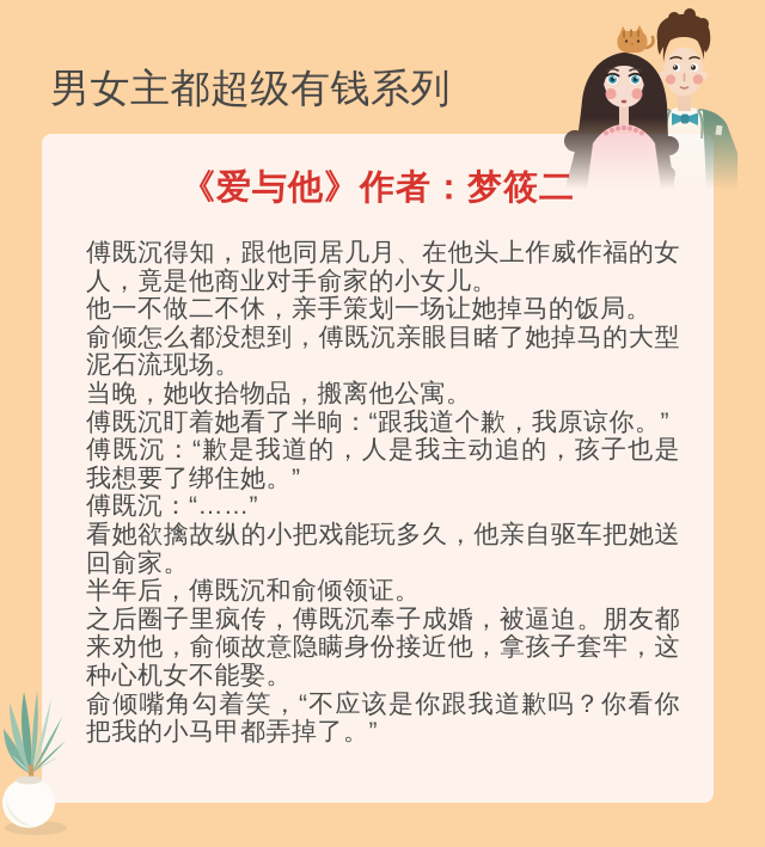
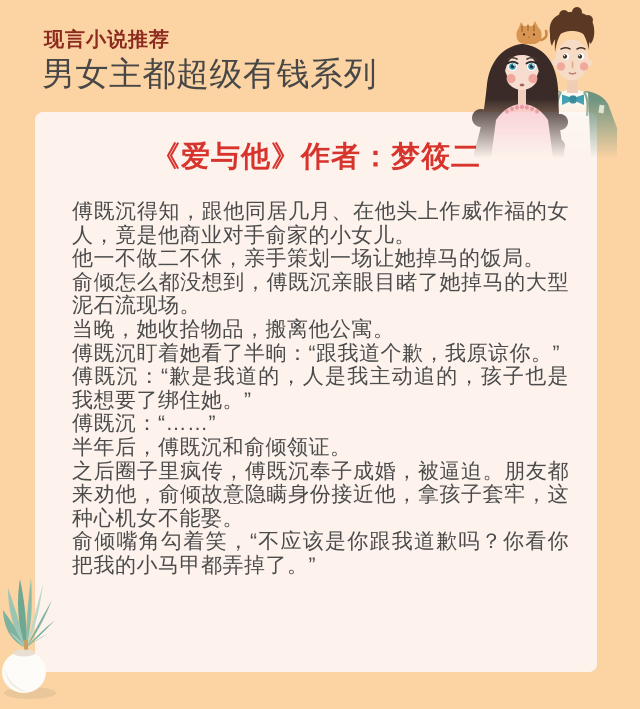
+ 现言小说推荐
  男女主都超级有钱系列
  《爱与他》作者：梦筱二
  傅既沉得知，跟他同居几月、在他头上作威作福的女人，竟是他商业对手俞家的小女儿。
  他一不做二不休，亲手策划一场让她掉马的饭局。
  俞倾怎么都没想到，傅既沉亲眼目睹了她掉马的大型泥石流现场。
  当晚，她收拾物品，搬离他公寓。
  傅既沉盯着她看了半晌：“跟我道个歉，我原谅你。”
  傅既沉：“歉是我道的，人是我主动追的，孩子也是我想要了绑住她。”
  傅既沉：“……”
- 看她欲擒故纵的小把戏能玩多久，他亲自驱车把她送回俞家。
  半年后，傅既沉和俞倾领证。
  之后圈子里疯传，傅既沉奉子成婚，被逼迫。朋友都来劝他，俞倾故意隐瞒身份接近他，拿孩子套牢，这种心机女不能娶。
  俞倾嘴角勾着笑，“不应该是你跟我道歉吗？你看你把我的小马甲都弄掉了。”
